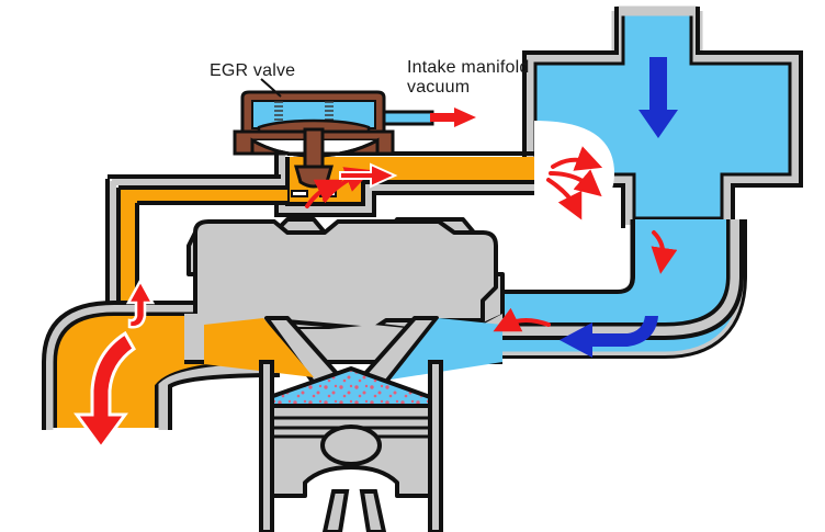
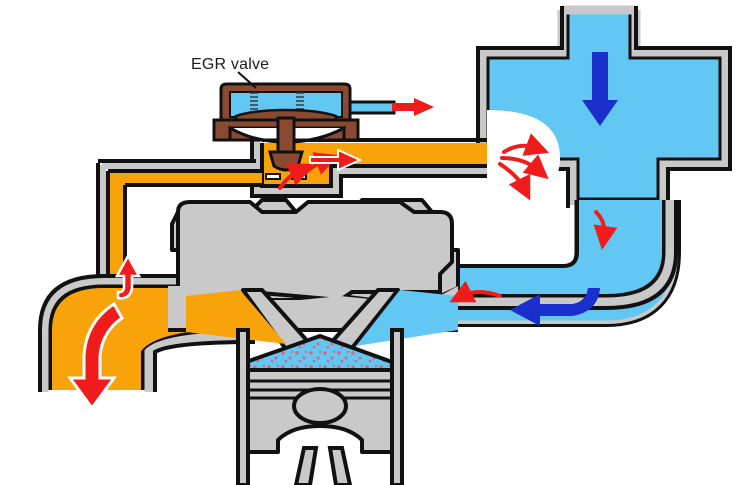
  EGR valve
- Intake manifold
- vacuum
